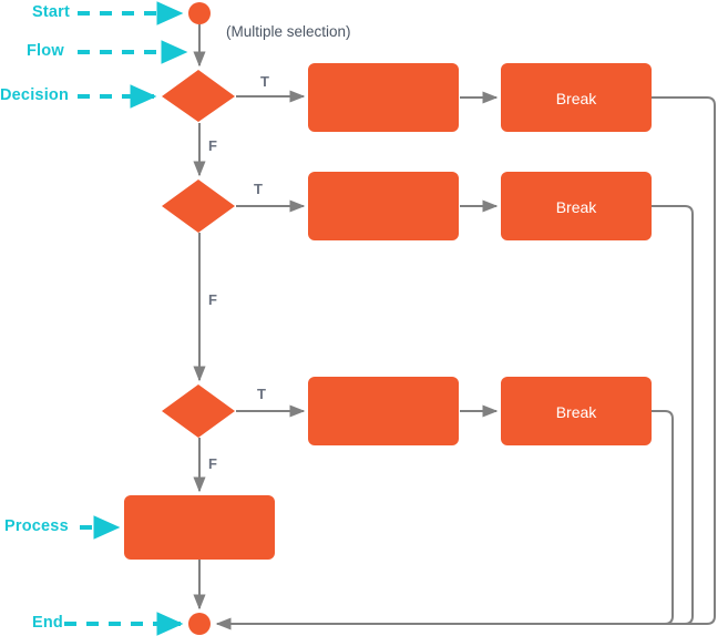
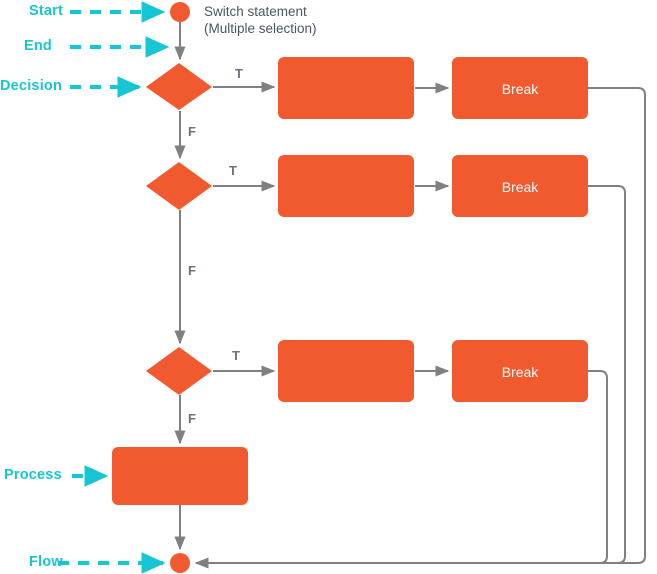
  Start
- Flow
+ End
  Decision
  Process
- End
+ Flow
+ Switch statement
  (Multiple selection)
  T
  F
  T
  F
  T
  F
  Break
  Break
  Break
